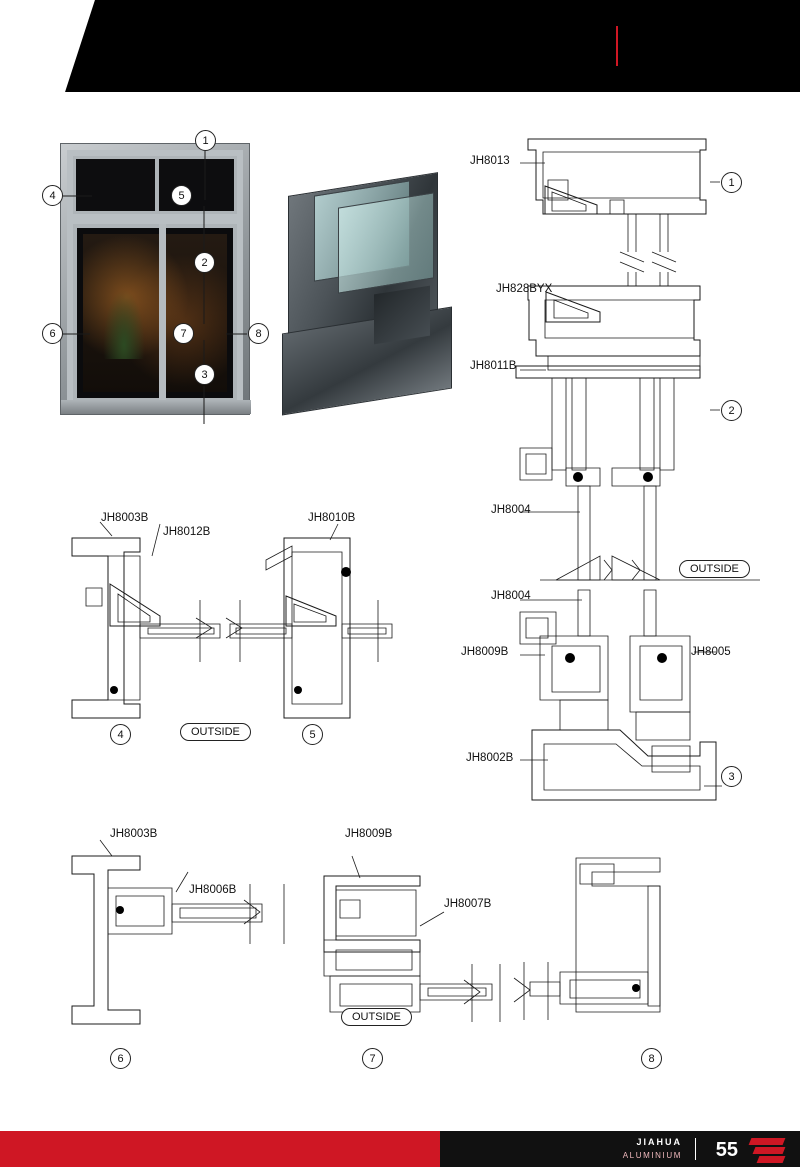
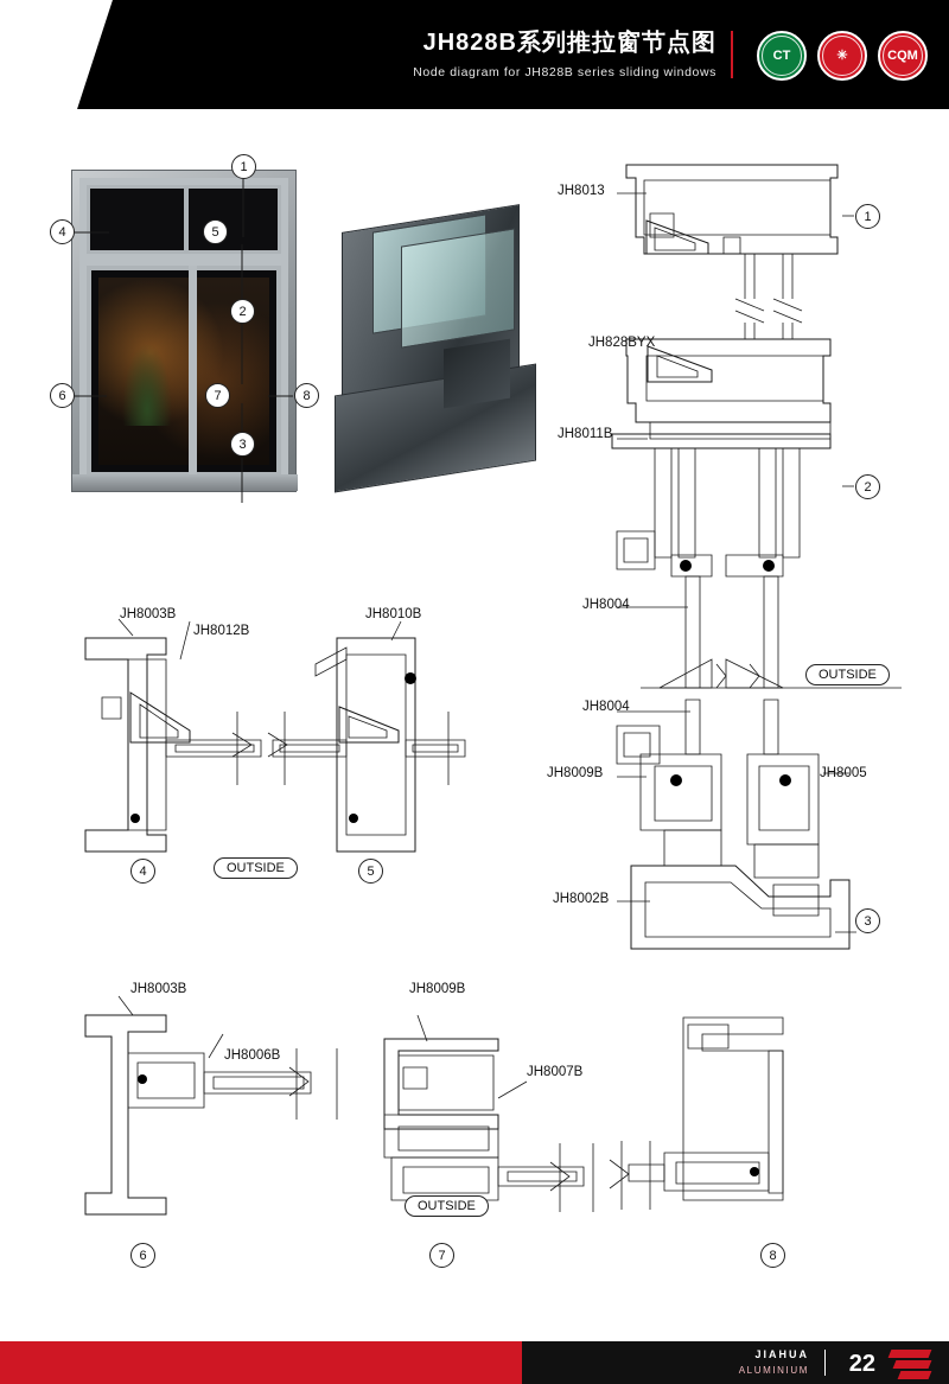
+ JH828B系列推拉窗节点图
+ Node diagram for JH828B series sliding windows
+ CT
+ ✳
+ CQM
  1
  4
  5
  2
  6
  7
  8
  3
  1
  2
  3
  4
  5
  6
  7
  8
  JH8013
  JH828BYX
  JH8011B
  JH8004
  JH8004
  JH8009B
  JH8005
  JH8002B
  JH8003B
  JH8012B
  JH8010B
  JH8003B
  JH8006B
  JH8009B
  JH8007B
  OUTSIDE
  OUTSIDE
  OUTSIDE
  JIAHUA
  ALUMINIUM
- 55
+ 22
